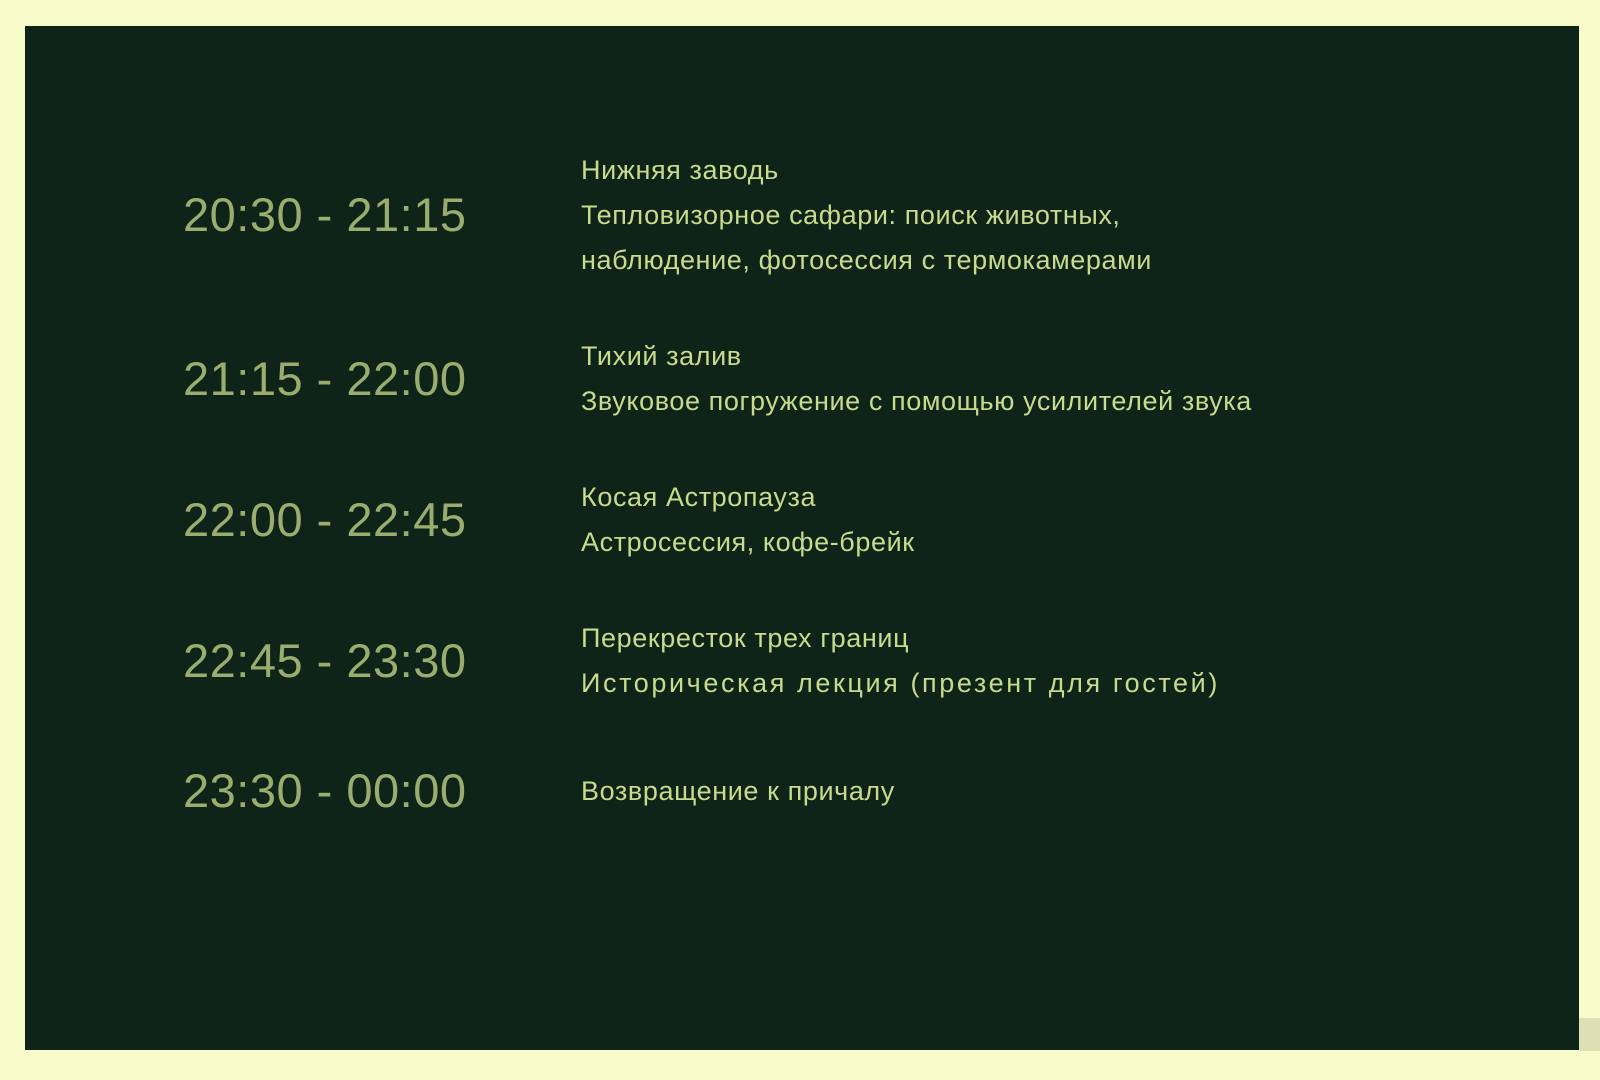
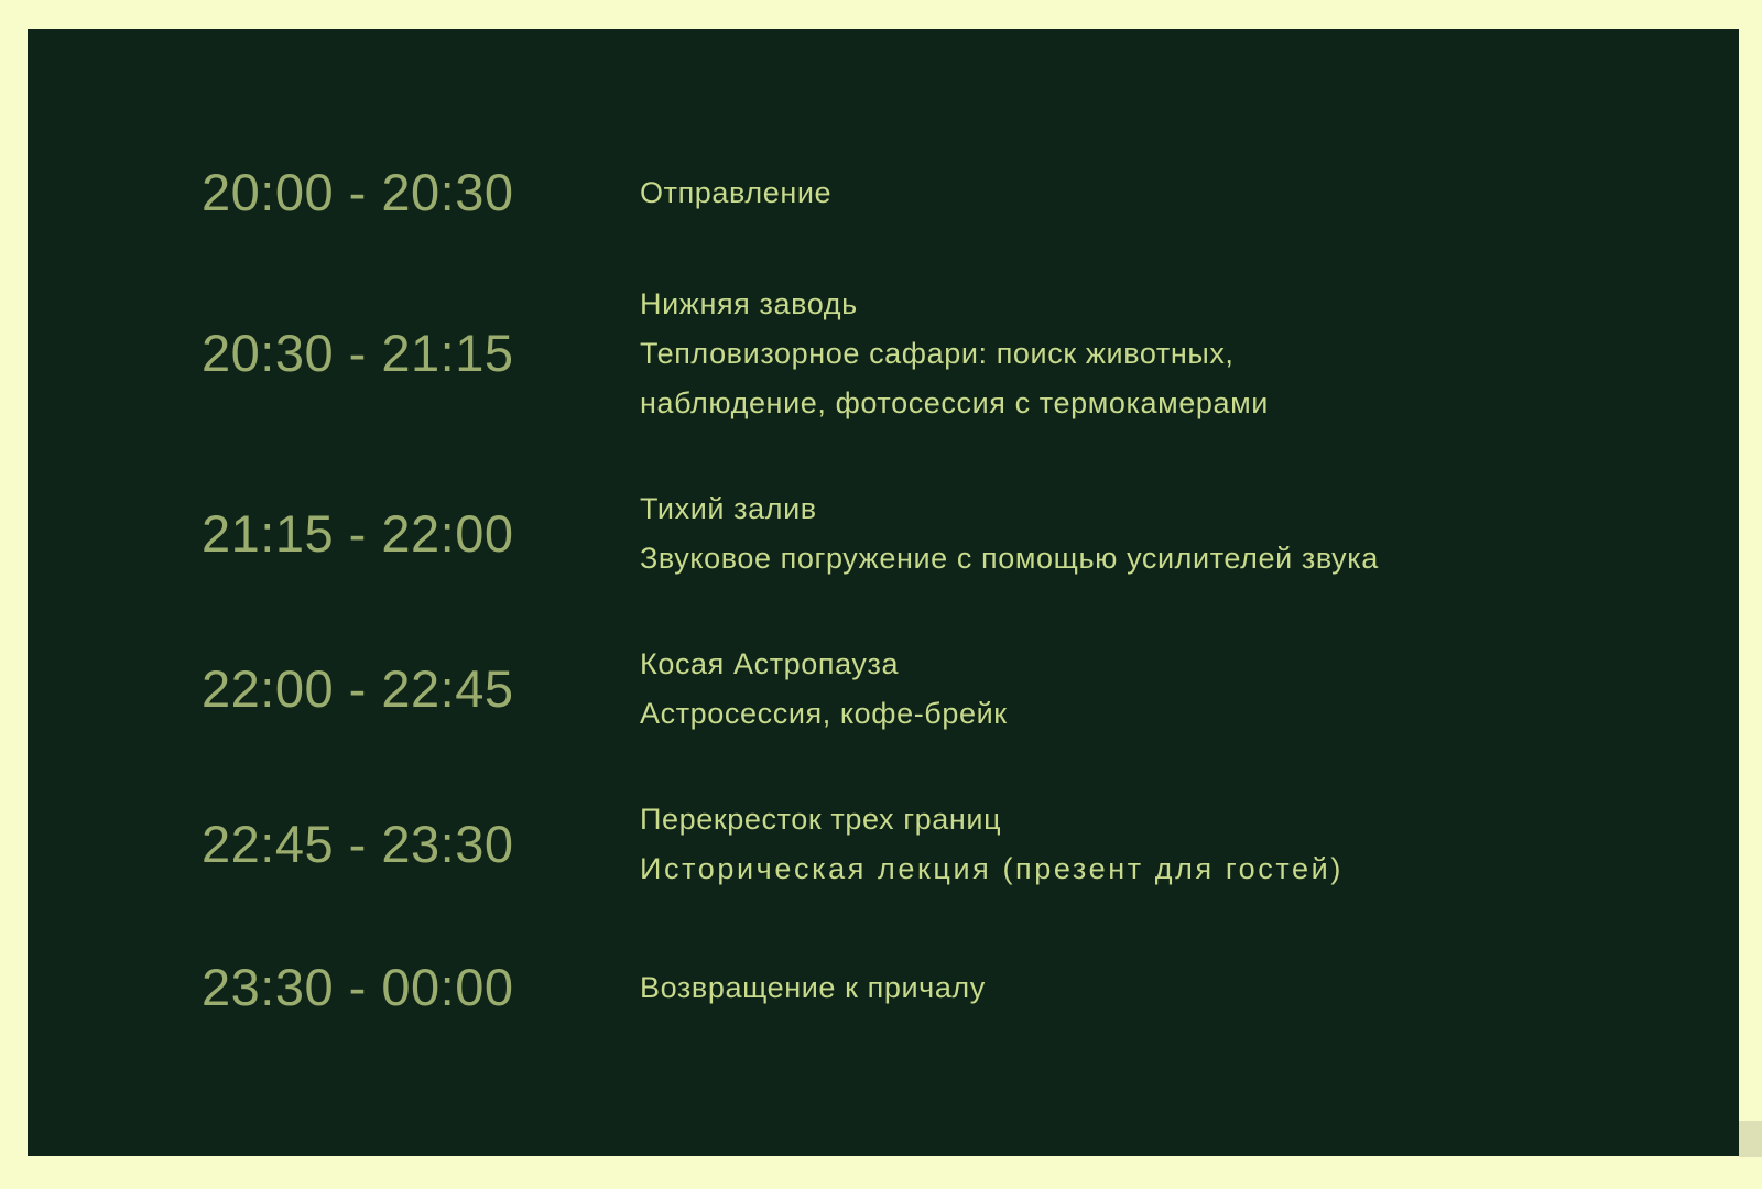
+ 20:00 - 20:30
+ Отправление
  20:30 - 21:15
  Нижняя заводь
  Тепловизорное сафари: поиск животных,
  наблюдение, фотосессия с термокамерами
  21:15 - 22:00
  Тихий залив
  Звуковое погружение с помощью усилителей звука
  22:00 - 22:45
  Косая Астропауза
  Астросессия, кофе-брейк
  22:45 - 23:30
  Перекресток трех границ
  Историческая лекция (презент для гостей)
  23:30 - 00:00
  Возвращение к причалу
